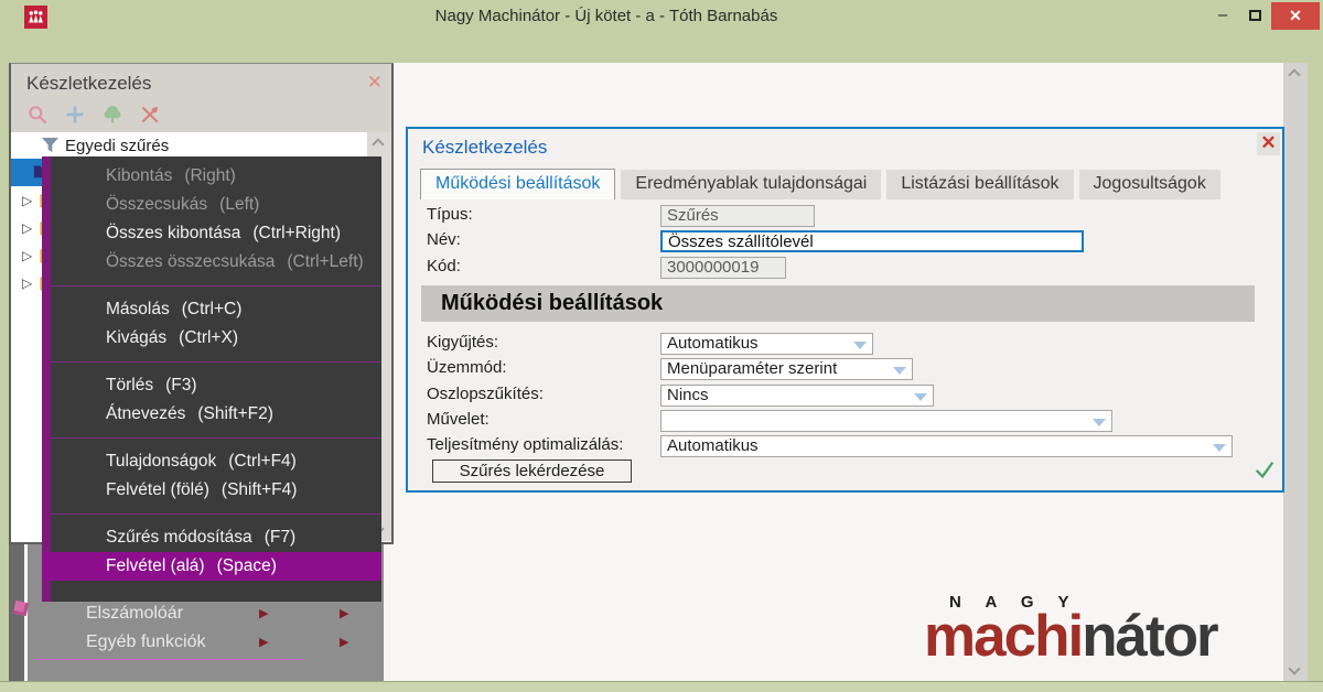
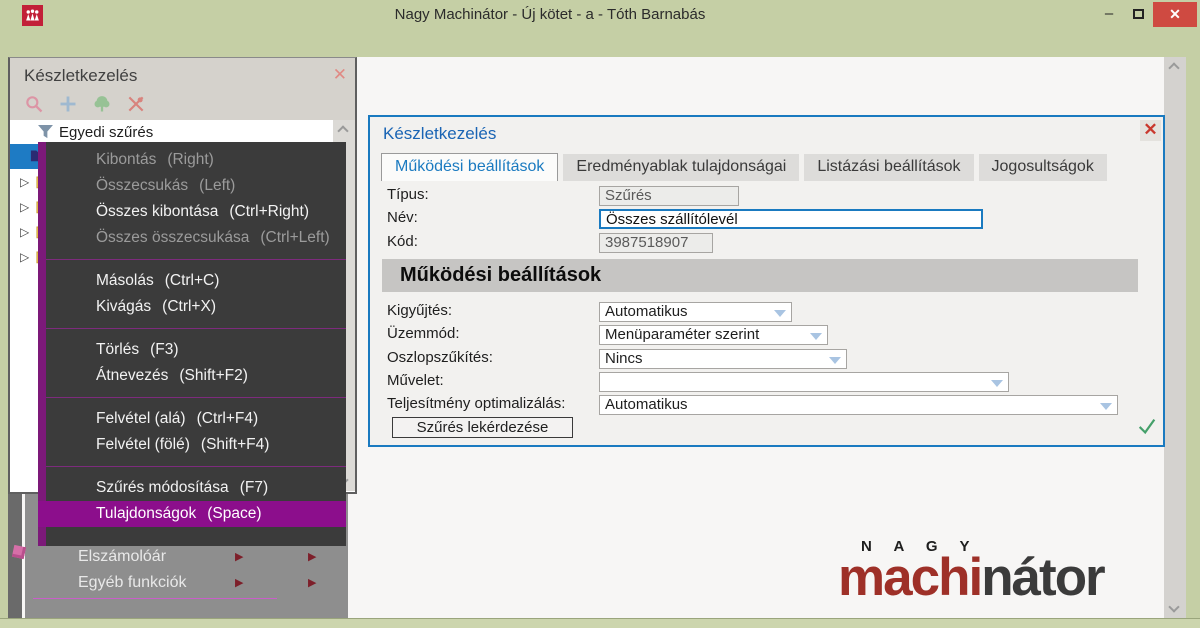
  Nagy Machinátor - Új kötet - a - Tóth Barnabás
  –
  ✕
  Készletkezelés
  ✕
  Egyedi szűrés
  ▷
  ▷
  ▷
  ▷
  Elszámolóár
  ▶
  ▶
  Egyéb funkciók
  ▶
  ▶
  Kibontás (Right)
  Összecsukás (Left)
  Összes kibontása (Ctrl+Right)
  Összes összecsukása (Ctrl+Left)
  Másolás (Ctrl+C)
  Kivágás (Ctrl+X)
  Törlés (F3)
  Átnevezés (Shift+F2)
- Tulajdonságok (Ctrl+F4)
+ Felvétel (alá) (Ctrl+F4)
  Felvétel (fölé) (Shift+F4)
  Szűrés módosítása (F7)
- Felvétel (alá) (Space)
+ Tulajdonságok (Space)
  Készletkezelés
  ✕
  Működési beállítások
  Eredményablak tulajdonságai
  Listázási beállítások
  Jogosultságok
  Típus:
  Szűrés
  Név:
  Összes szállítólevél
  Kód:
- 3000000019
+ 3987518907
  Működési beállítások
  Kigyűjtés:
  Automatikus
  Üzemmód:
  Menüparaméter szerint
  Oszlopszűkítés:
  Nincs
  Művelet:
  Teljesítmény optimalizálás:
  Automatikus
  Szűrés lekérdezése
  N A G Y
  machinátor
